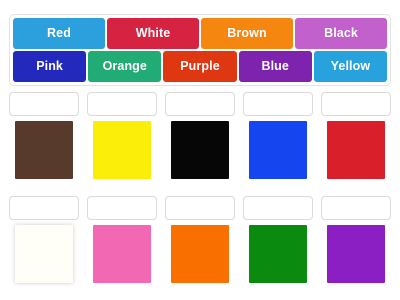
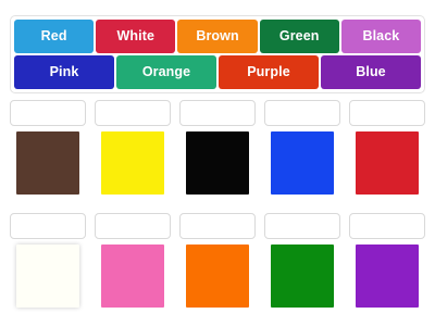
  Red
  White
  Brown
+ Green
  Black
  Pink
  Orange
  Purple
  Blue
- Yellow
